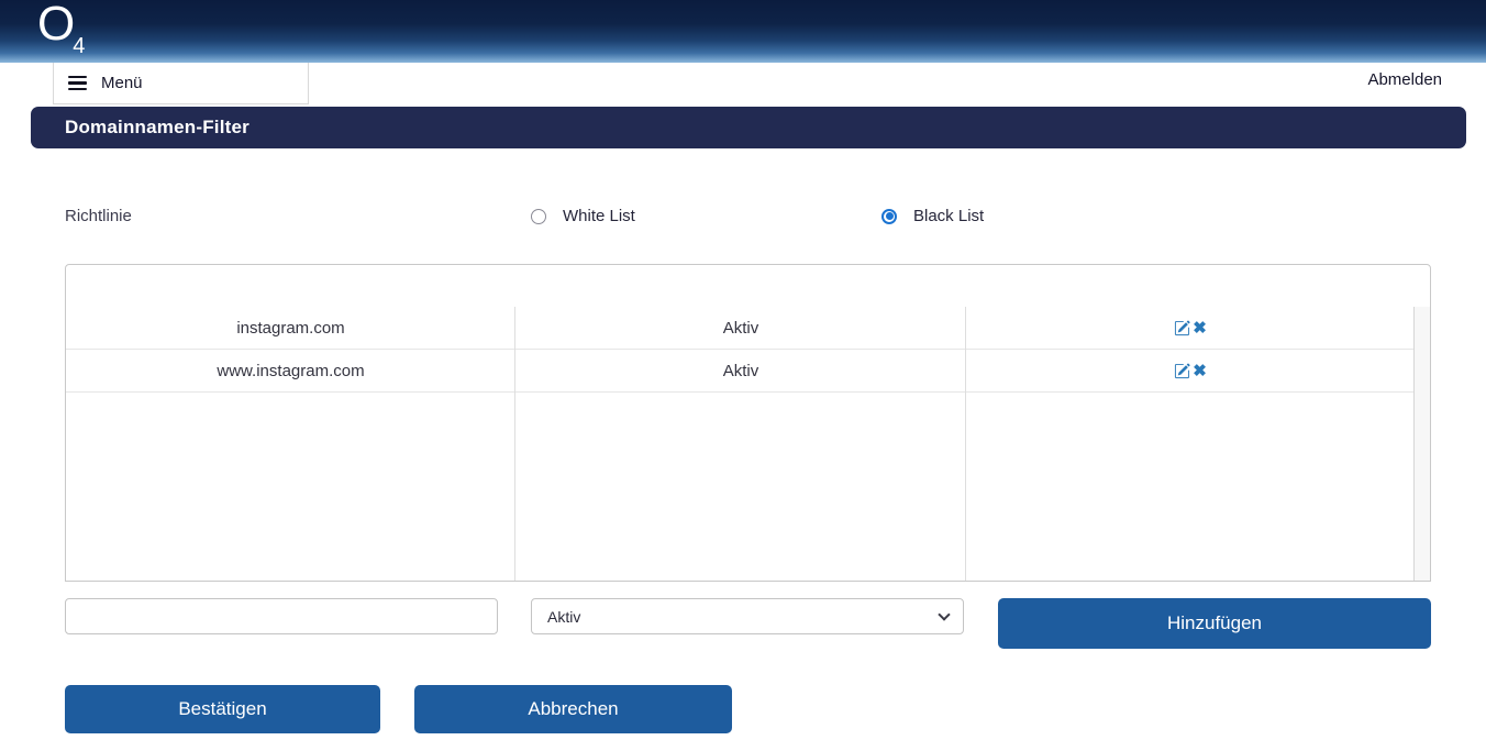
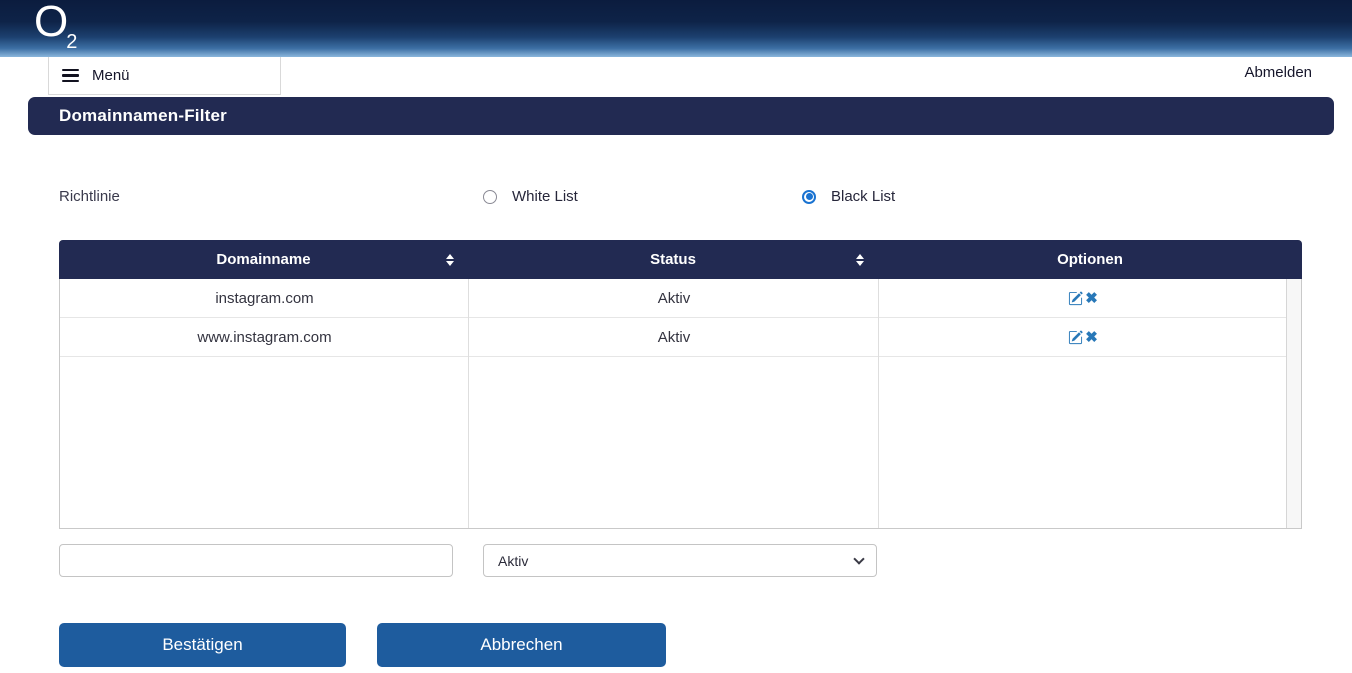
- O4
+ O2
  Menü
  Abmelden
  Domainnamen-Filter
  Richtlinie
  White List
  Black List
+ Domainname
+ Status
+ Optionen
  instagram.com
  Aktiv
  ✖
  www.instagram.com
  Aktiv
  ✖
  Aktiv
- Hinzufügen
  Bestätigen
  Abbrechen
